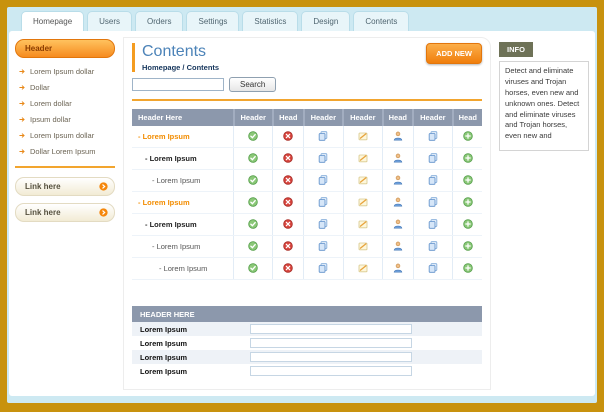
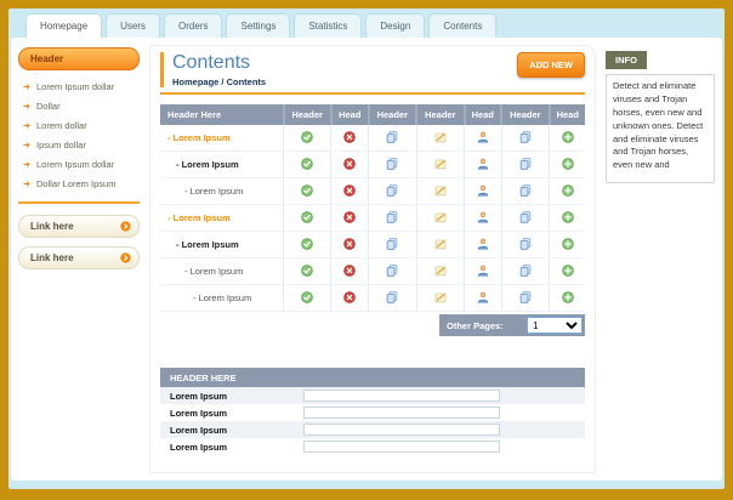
  Homepage
  Users
  Orders
  Settings
  Statistics
  Design
  Contents
  Header
  Lorem Ipsum dollar
  Dollar
  Lorem dollar
  Ipsum dollar
  Lorem Ipsum dollar
  Dollar Lorem Ipsum
  Link here
  Link here
  Contents
  Homepage / Contents
  ADD NEW
- Search
  Header Here	Header	Head	Header	Header	Head	Header	Head
  - Lorem Ipsum
  - Lorem Ipsum
  - Lorem Ipsum
  - Lorem Ipsum
  - Lorem Ipsum
  - Lorem Ipsum
  - Lorem Ipsum
+ Other Pages:
+ 1
  HEADER HERE
  Lorem Ipsum
  Lorem Ipsum
  Lorem Ipsum
  Lorem Ipsum
  INFO
  Detect and eliminate viruses and Trojan horses, even new and unknown ones. Detect and eliminate viruses and Trojan horses, even new and
